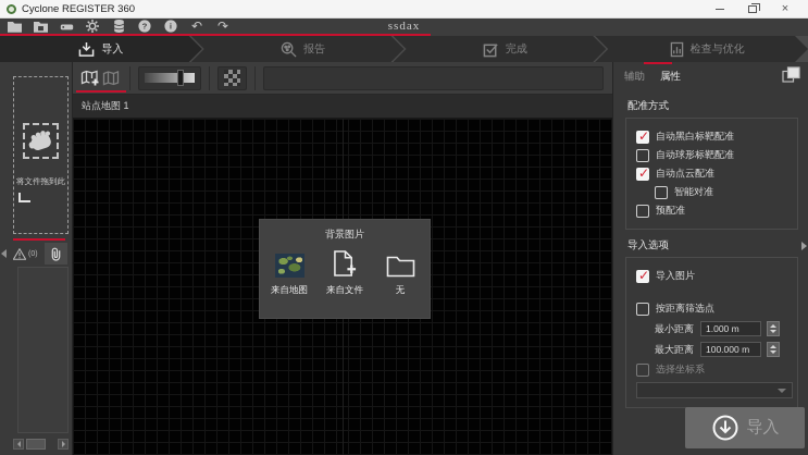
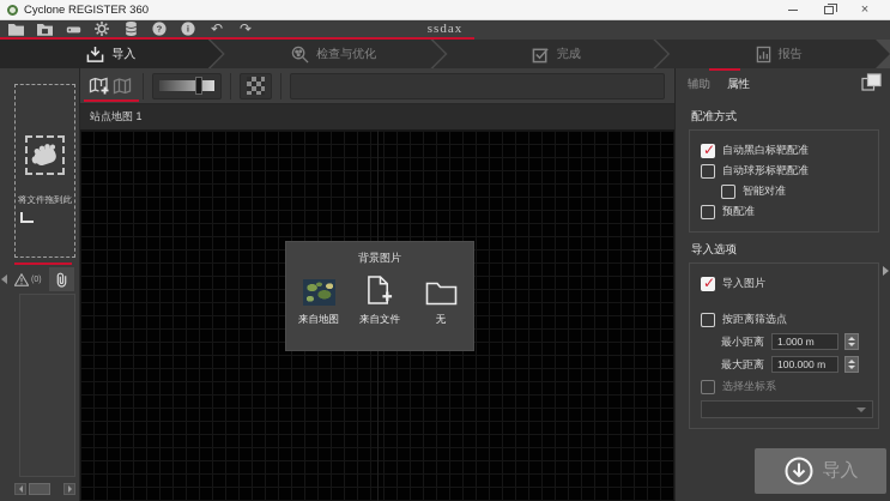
  Cyclone REGISTER 360
  ×
  ?
  i
  ↶
  ↷
  ssdax
  导入
- 报告
+ 检查与优化
  完成
- 检查与优化
+ 报告
  将文件拖到此
  站点地图 1
  背景图片
  来自地图
  来自文件
  无
  辅助
  属性
  配准方式
  自动黑白标靶配准
  自动球形标靶配准
- 自动点云配准
  智能对准
  预配准
  导入选项
  导入图片
  按距离筛选点
  最小距离
  1.000 m
  最大距离
  100.000 m
  选择坐标系
  导入
